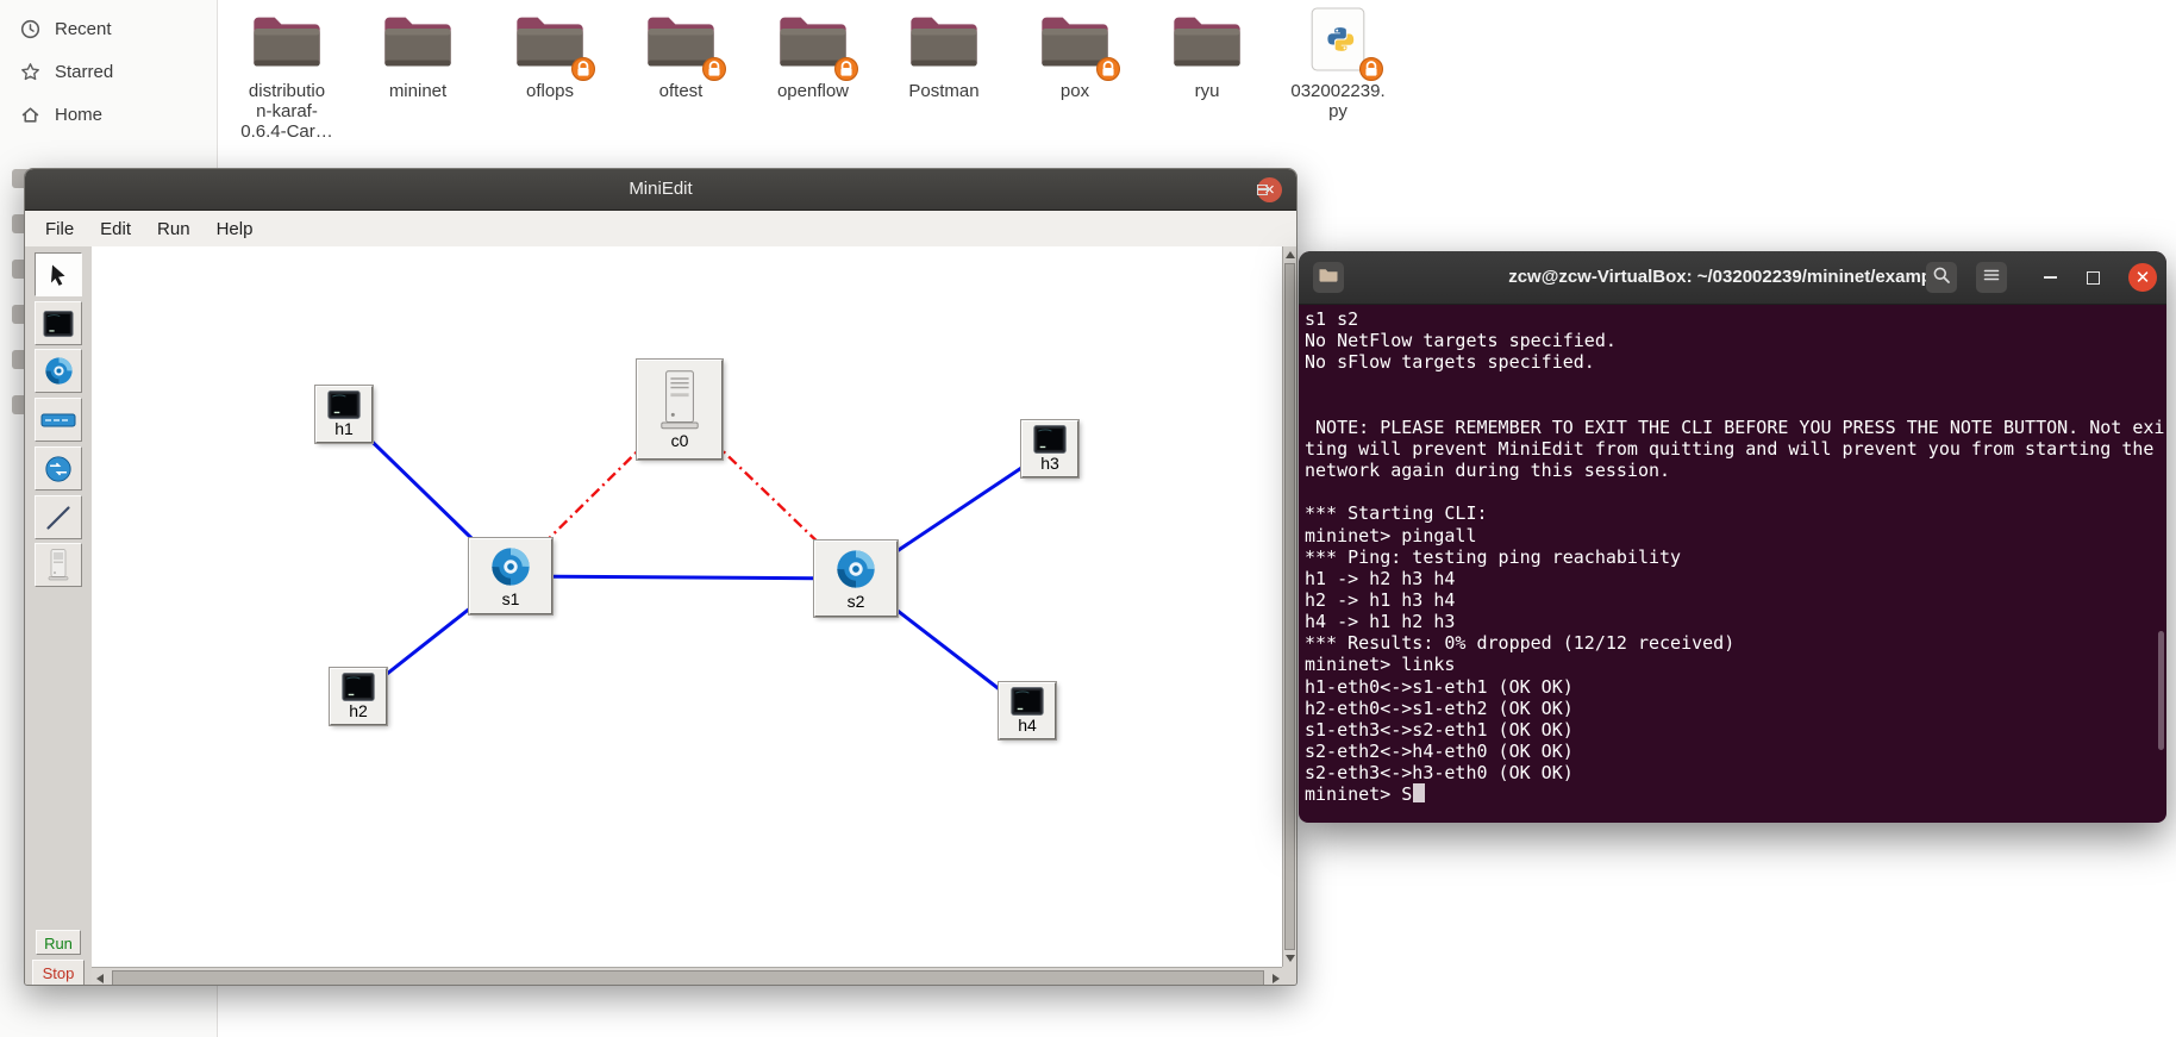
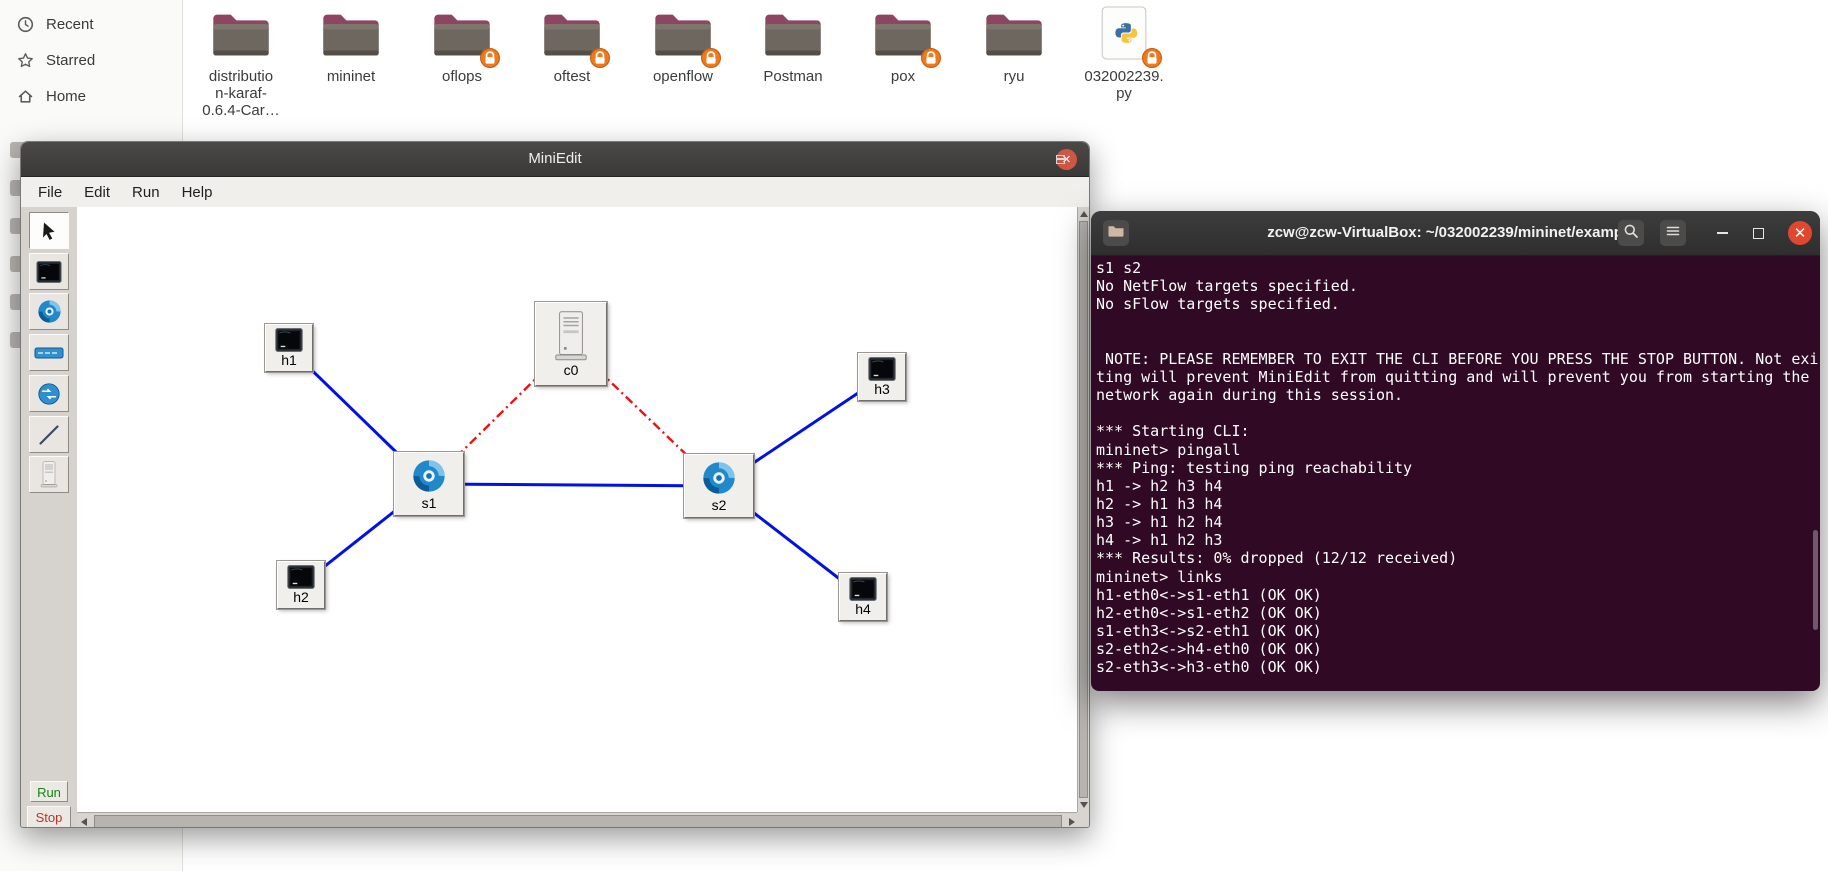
  Recent
  Starred
  Home
  distributio
  n-karaf-
  0.6.4-Car…
  mininet
  oflops
  oftest
  openflow
  Postman
  pox
  ryu
  032002239.
  py
  MiniEdit
  File
  Edit
  Run
  Help
  Run
  Stop
  h1
  h2
  h3
  h4
  s1
  s2
  c0
  zcw@zcw-VirtualBox: ~/032002239/mininet/exam
  ✕
  s1 s2
  No NetFlow targets specified.
  No sFlow targets specified.
- NOTE: PLEASE REMEMBER TO EXIT THE CLI BEFORE YOU PRESS THE NOTE BUTTON. Not exi
+ NOTE: PLEASE REMEMBER TO EXIT THE CLI BEFORE YOU PRESS THE STOP BUTTON. Not exi
  ting will prevent MiniEdit from quitting and will prevent you from starting the
  network again during this session.
  *** Starting CLI:
  mininet> pingall
  *** Ping: testing ping reachability
  h1 -> h2 h3 h4
  h2 -> h1 h3 h4
+ h3 -> h1 h2 h4
  h4 -> h1 h2 h3
  *** Results: 0% dropped (12/12 received)
  mininet> links
  h1-eth0<->s1-eth1 (OK OK)
  h2-eth0<->s1-eth2 (OK OK)
  s1-eth3<->s2-eth1 (OK OK)
  s2-eth2<->h4-eth0 (OK OK)
  s2-eth3<->h3-eth0 (OK OK)
- mininet> S
